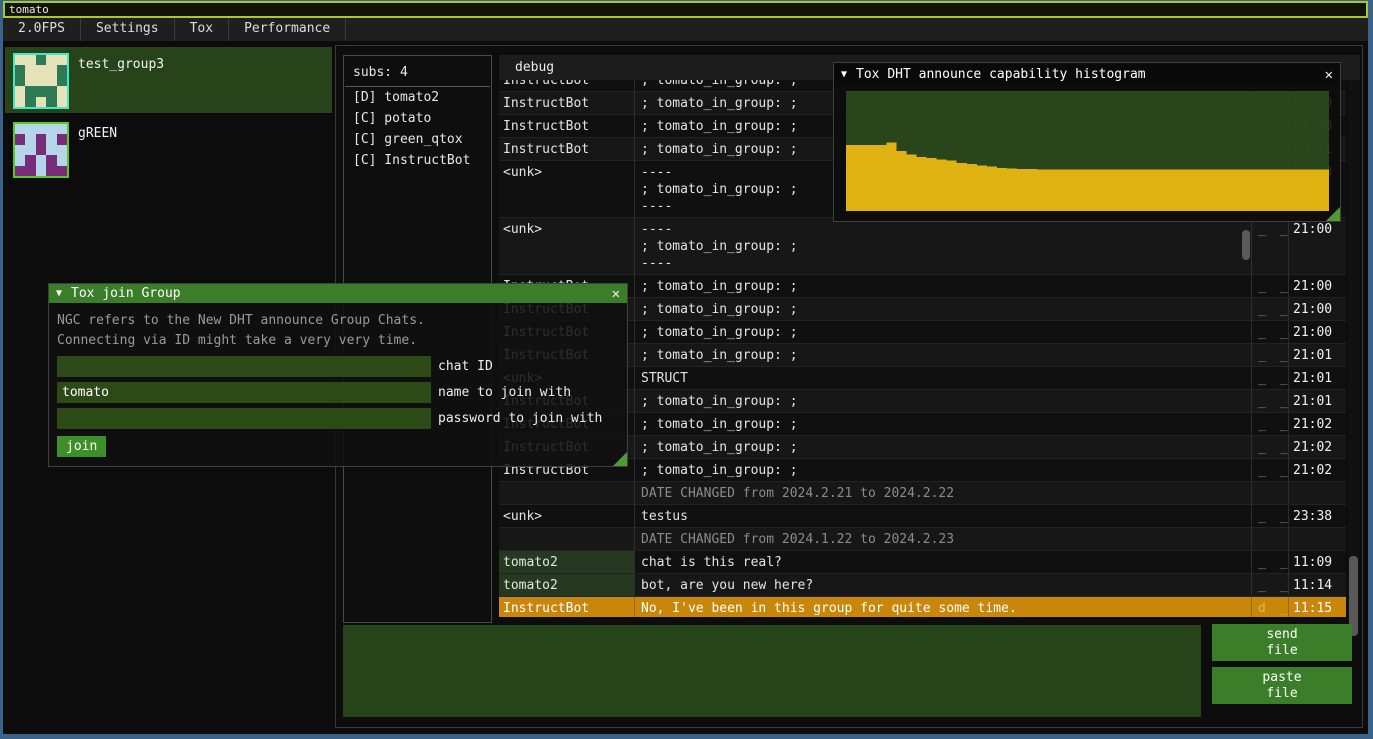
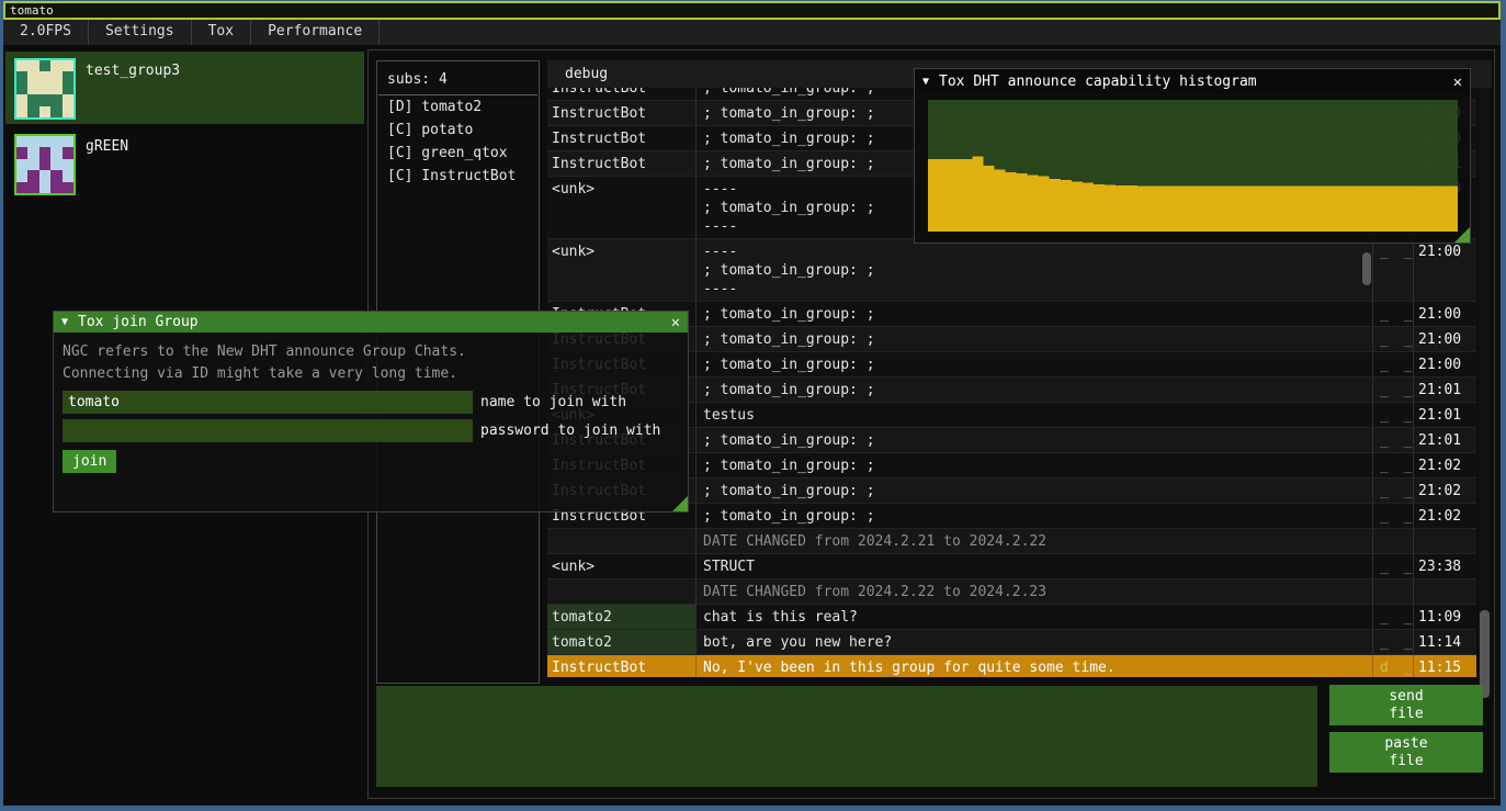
  tomato
  2.0FPS
  Settings
  Tox
  Performance
  test_group3
  gREEN
  subs: 4
  [D] tomato2
  [C] potato
  [C] green_qtox
  [C] InstructBot
  debug
  InstructBot
  ; tomato_in_group: ;
  InstructBot
  ; tomato_in_group: ;
  InstructBot
  ; tomato_in_group: ;
  InstructBot
  ; tomato_in_group: ;
  <unk>
  ----
  ; tomato_in_group: ;
  ----
  <unk>
  ----
  ; tomato_in_group: ;
  ----
  _ _
  21:00
  ; tomato_in_group: ;
  _ _
  21:00
  InstructBot
  ; tomato_in_group: ;
  _ _
  21:00
  InstructBot
  ; tomato_in_group: ;
  _ _
  21:00
  InstructBot
  ; tomato_in_group: ;
  _ _
  21:01
  <unk>
- STRUCT
+ testus
  _ _
  21:01
  InstructBot
  ; tomato_in_group: ;
  _ _
  21:01
  InstructBot
  ; tomato_in_group: ;
  _ _
  21:02
  InstructBot
  ; tomato_in_group: ;
  _ _
  21:02
  InstructBot
  ; tomato_in_group: ;
  _ _
  21:02
  DATE CHANGED from 2024.2.21 to 2024.2.22
  <unk>
- testus
+ STRUCT
  _ _
  23:38
- DATE CHANGED from 2024.1.22 to 2024.2.23
+ DATE CHANGED from 2024.2.22 to 2024.2.23
  tomato2
  chat is this real?
  _ _
  11:09
  tomato2
  bot, are you new here?
  _ _
  11:14
  InstructBot
  No, I've been in this group for quite some time.
  d _
  11:15
  send
  file
  paste
  file
  ▼
  Tox join Group
  ✕
  NGC refers to the New DHT announce Group Chats.
- Connecting via ID might take a very very time.
+ Connecting via ID might take a very long time.
- chat ID
  tomato
  name to join with
  password to join with
  join
  ▼
  Tox DHT announce capability histogram
  ✕
